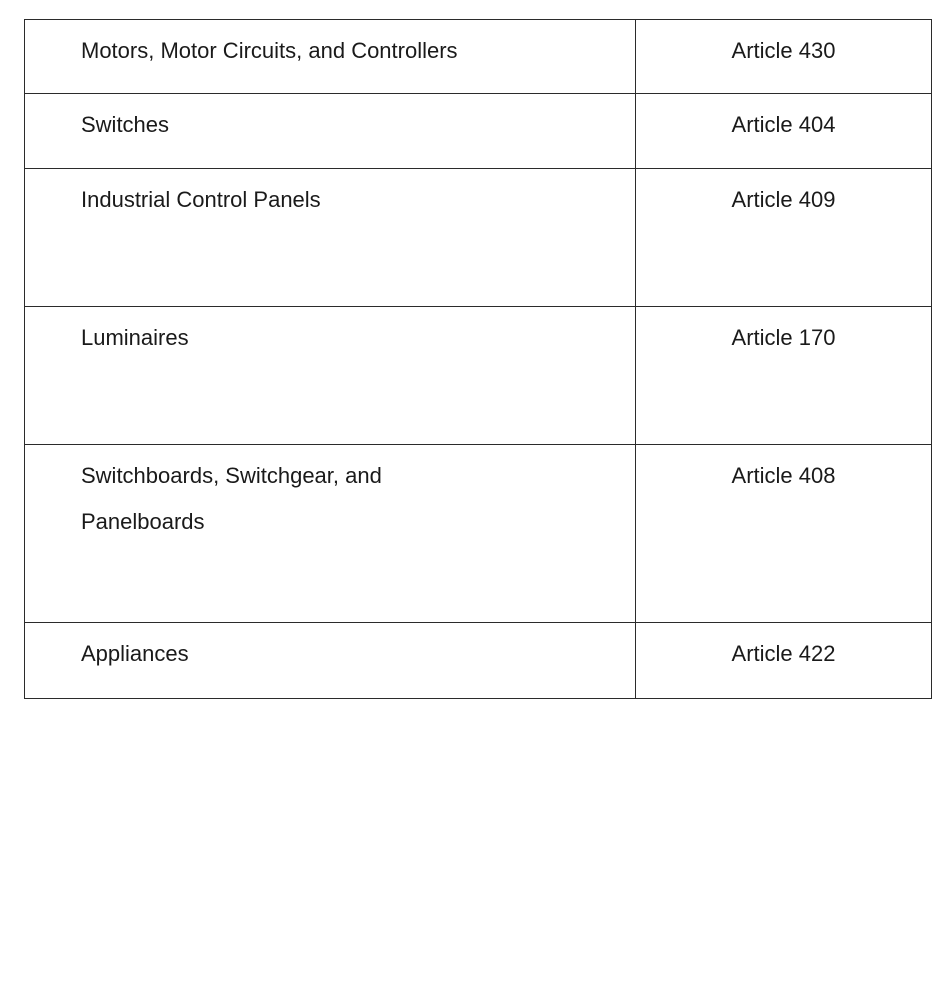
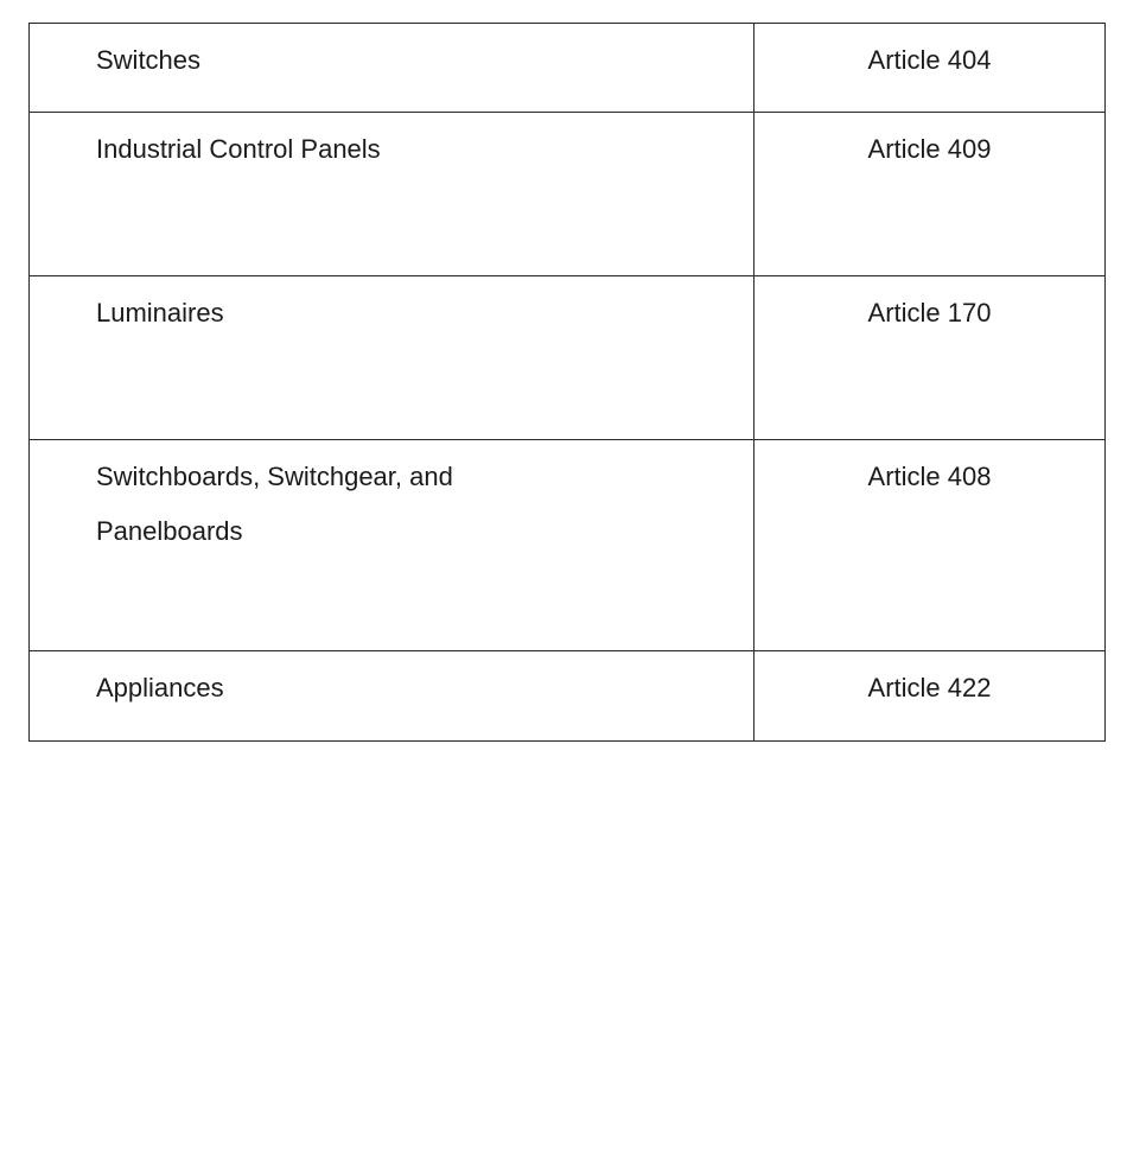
- Motors, Motor Circuits, and Controllers	Article 430
  Switches	Article 404
  Industrial Control Panels	Article 409
  Luminaires	Article 170
  Switchboards, Switchgear, and Panelboards	Article 408
  Appliances	Article 422
